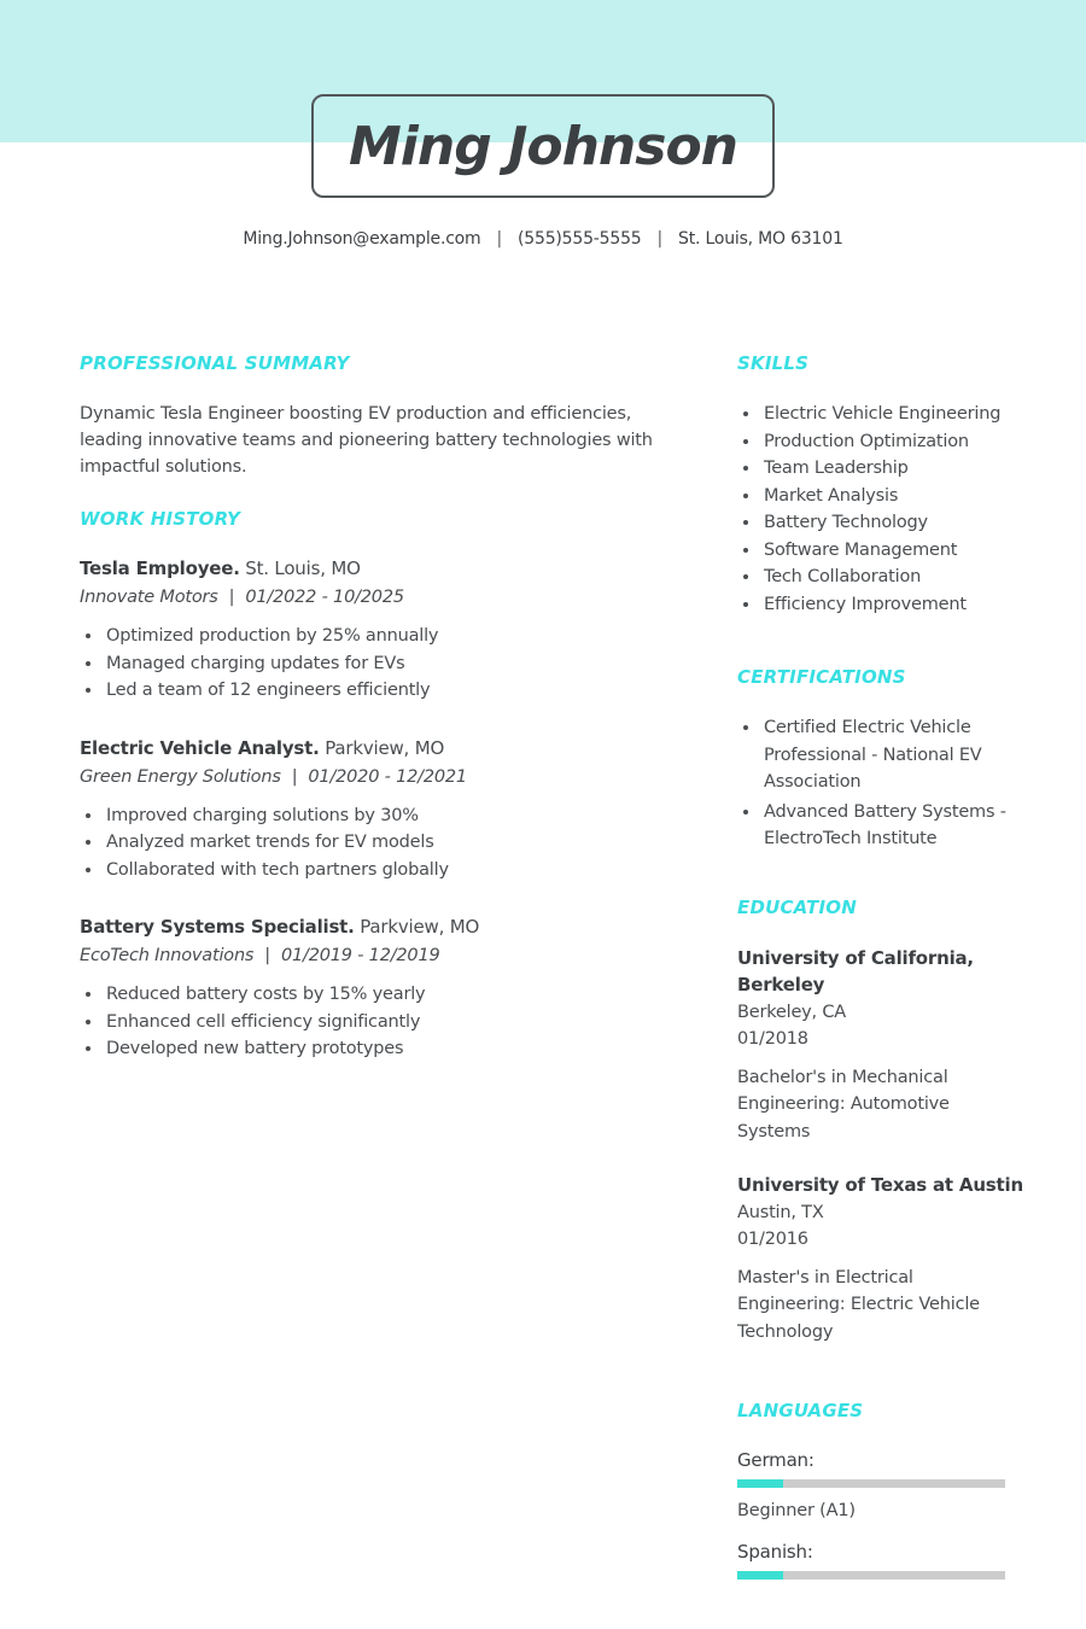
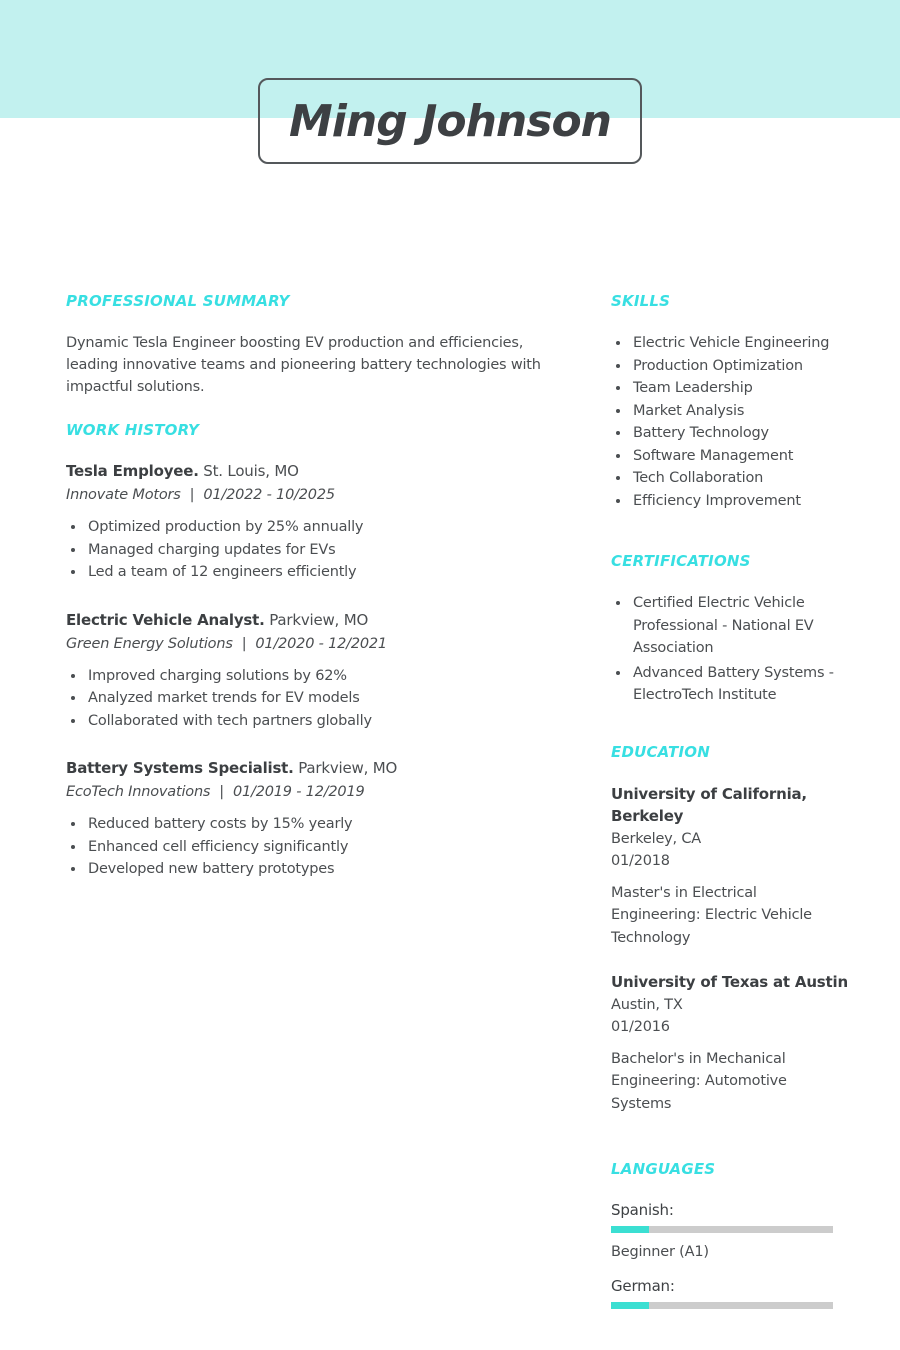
  Ming Johnson
- Ming.Johnson@example.com | (555)555-5555 | St. Louis, MO 63101
  PROFESSIONAL SUMMARY
  Dynamic Tesla Engineer boosting EV production and efficiencies, leading innovative teams and pioneering battery technologies with impactful solutions.
  WORK HISTORY
  Tesla Employee. St. Louis, MO
  Innovate Motors | 01/2022 - 10/2025
  Optimized production by 25% annually
  Managed charging updates for EVs
  Led a team of 12 engineers efficiently
  Electric Vehicle Analyst. Parkview, MO
  Green Energy Solutions | 01/2020 - 12/2021
- Improved charging solutions by 30%
+ Improved charging solutions by 62%
  Analyzed market trends for EV models
  Collaborated with tech partners globally
  Battery Systems Specialist. Parkview, MO
  EcoTech Innovations | 01/2019 - 12/2019
  Reduced battery costs by 15% yearly
  Enhanced cell efficiency significantly
  Developed new battery prototypes
  SKILLS
  Electric Vehicle Engineering
  Production Optimization
  Team Leadership
  Market Analysis
  Battery Technology
  Software Management
  Tech Collaboration
  Efficiency Improvement
  CERTIFICATIONS
  Certified Electric Vehicle Professional - National EV Association
  Advanced Battery Systems - ElectroTech Institute
  EDUCATION
  University of California, Berkeley
  Berkeley, CA
  01/2018
- Bachelor's in Mechanical Engineering: Automotive Systems
+ Master's in Electrical Engineering: Electric Vehicle Technology
  University of Texas at Austin
  Austin, TX
  01/2016
- Master's in Electrical Engineering: Electric Vehicle Technology
+ Bachelor's in Mechanical Engineering: Automotive Systems
  LANGUAGES
- German:
+ Spanish:
  Beginner (A1)
- Spanish:
+ German:
